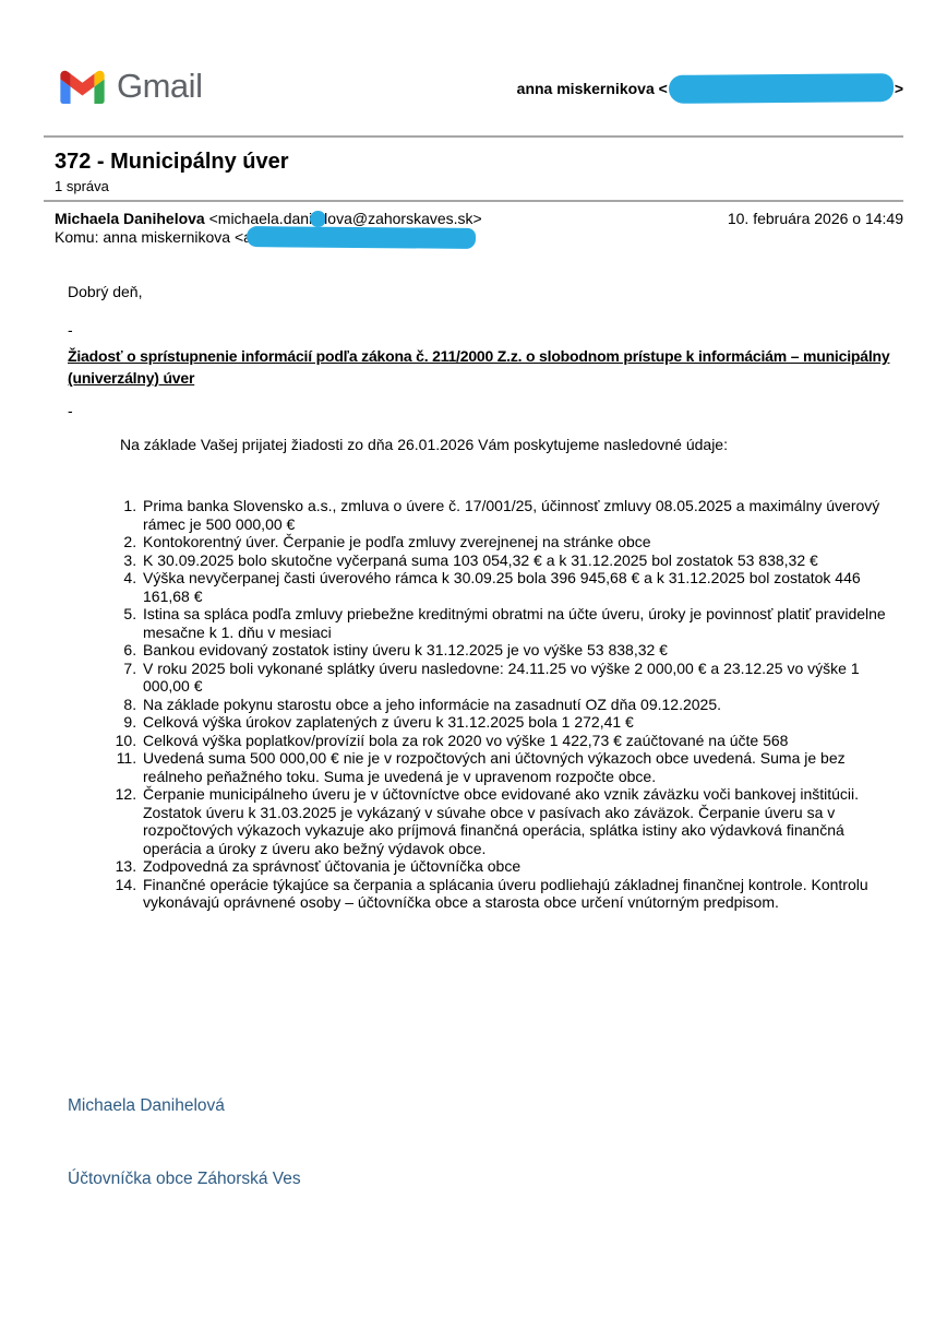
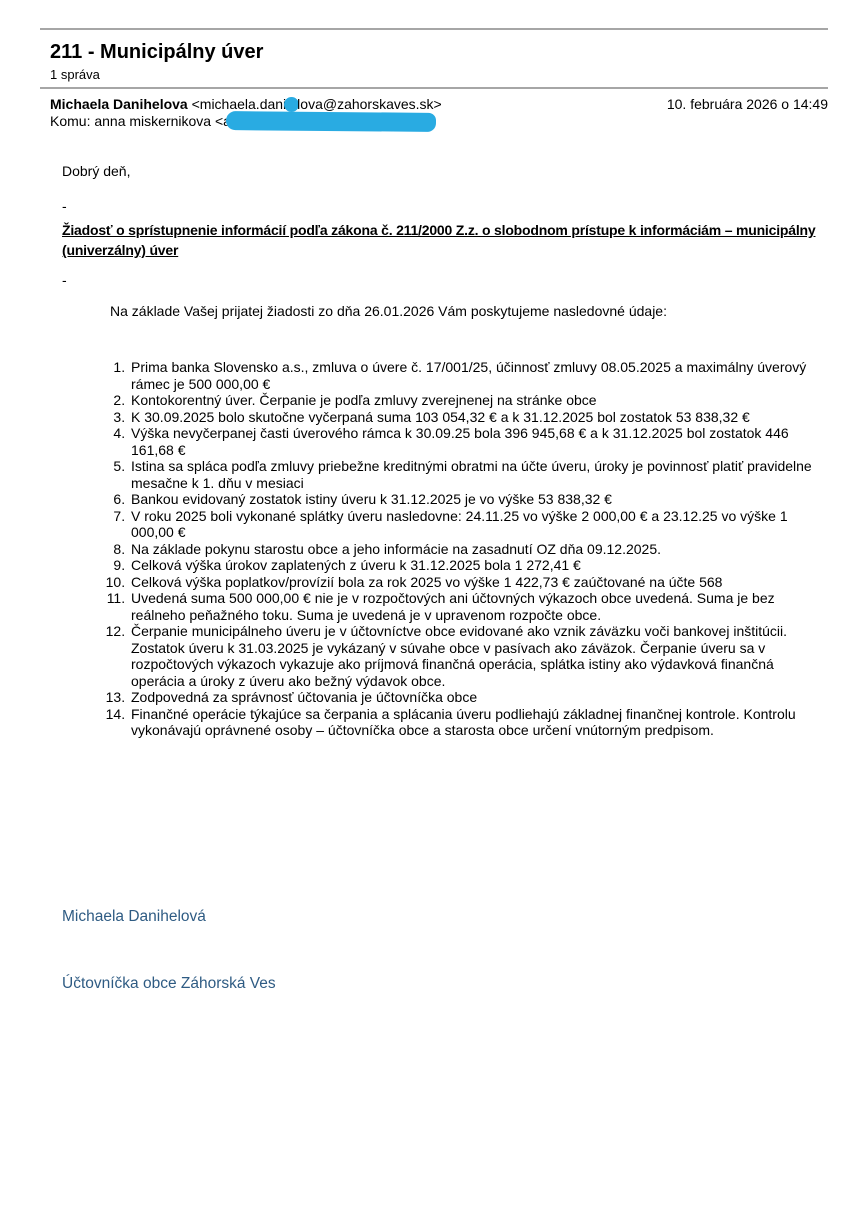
- Gmail
- anna miskernikova <
- >
- 372 - Municipálny úver
+ 211 - Municipálny úver
  1 správa
  Michaela Danihelova <michaela.dan lova@zahorskaves.sk>
  Komu: anna miskernikova <
  10. februára 2026 o 14:49
  Dobrý deň,
  -
  Žiadosť o sprístupnenie informácií podľa zákona č. 211/2000 Z.z. o slobodnom prístupe k informáciám – municipálny (univerzálny) úver
  -
  Na základe Vašej prijatej žiadosti zo dňa 26.01.2026 Vám poskytujeme nasledovné údaje:
  Prima banka Slovensko a.s., zmluva o úvere č. 17/001/25, účinnosť zmluvy 08.05.2025 a maximálny úverový rámec je 500 000,00 €
  Kontokorentný úver. Čerpanie je podľa zmluvy zverejnenej na stránke obce
  K 30.09.2025 bolo skutočne vyčerpaná suma 103 054,32 € a k 31.12.2025 bol zostatok 53 838,32 €
  Výška nevyčerpanej časti úverového rámca k 30.09.25 bola 396 945,68 € a k 31.12.2025 bol zostatok 446 161,68 €
  Istina sa spláca podľa zmluvy priebežne kreditnými obratmi na účte úveru, úroky je povinnosť platiť pravidelne mesačne k 1. dňu v mesiaci
  Bankou evidovaný zostatok istiny úveru k 31.12.2025 je vo výške 53 838,32 €
  V roku 2025 boli vykonané splátky úveru nasledovne: 24.11.25 vo výške 2 000,00 € a 23.12.25 vo výške 1 000,00 €
  Na základe pokynu starostu obce a jeho informácie na zasadnutí OZ dňa 09.12.2025.
  Celková výška úrokov zaplatených z úveru k 31.12.2025 bola 1 272,41 €
- Celková výška poplatkov/provízií bola za rok 2020 vo výške 1 422,73 € zaúčtované na účte 568
+ Celková výška poplatkov/provízií bola za rok 2025 vo výške 1 422,73 € zaúčtované na účte 568
  Uvedená suma 500 000,00 € nie je v rozpočtových ani účtovných výkazoch obce uvedená. Suma je bez reálneho peňažného toku. Suma je uvedená je v upravenom rozpočte obce.
  Čerpanie municipálneho úveru je v účtovníctve obce evidované ako vznik záväzku voči bankovej inštitúcii. Zostatok úveru k 31.03.2025 je vykázaný v súvahe obce v pasívach ako záväzok. Čerpanie úveru sa v rozpočtových výkazoch vykazuje ako príjmová finančná operácia, splátka istiny ako výdavková finančná operácia a úroky z úveru ako bežný výdavok obce.
  Zodpovedná za správnosť účtovania je účtovníčka obce
  Finančné operácie týkajúce sa čerpania a splácania úveru podliehajú základnej finančnej kontrole. Kontrolu vykonávajú oprávnené osoby – účtovníčka obce a starosta obce určení vnútorným predpisom.
  Michaela Danihelová
  Účtovníčka obce Záhorská Ves
